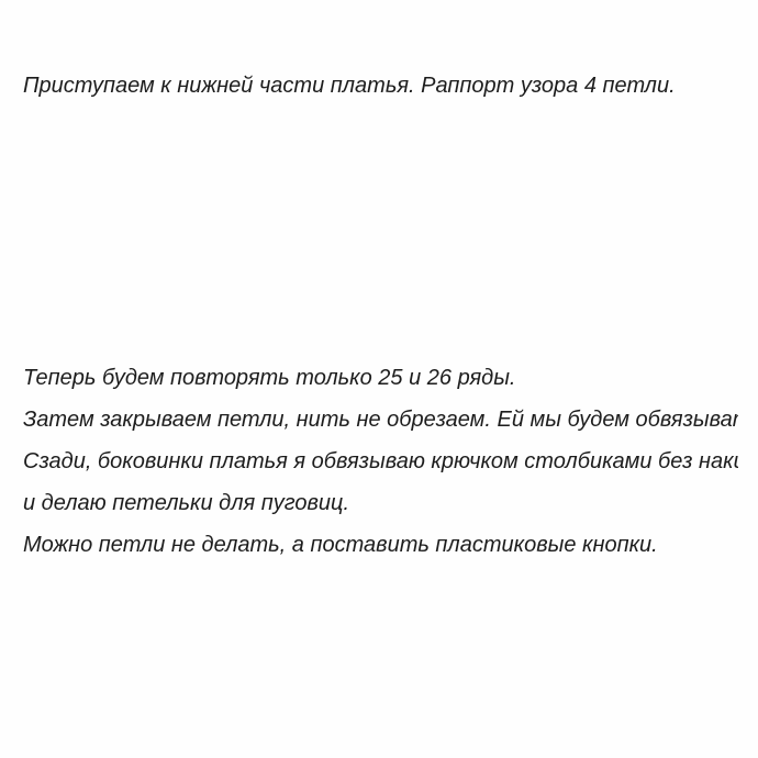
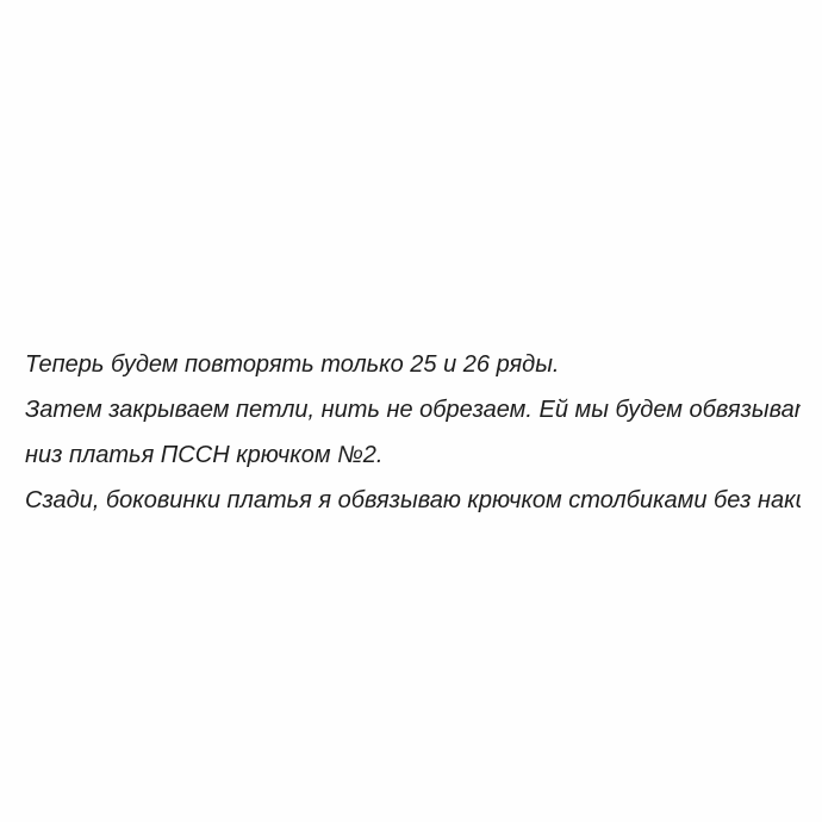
- Приступаем к нижней части платья. Раппорт узора 4 петли.
  Теперь будем повторять только 25 и 26 ряды.
  Затем закрываем петли, нить не обрезаем. Ей мы будем обвязыва
+ низ платья ПССН крючком №2.
  Сзади, боковинки платья я обвязываю крючком столбиками без нак
- и делаю петельки для пуговиц.
- Можно петли не делать, а поставить пластиковые кнопки.
